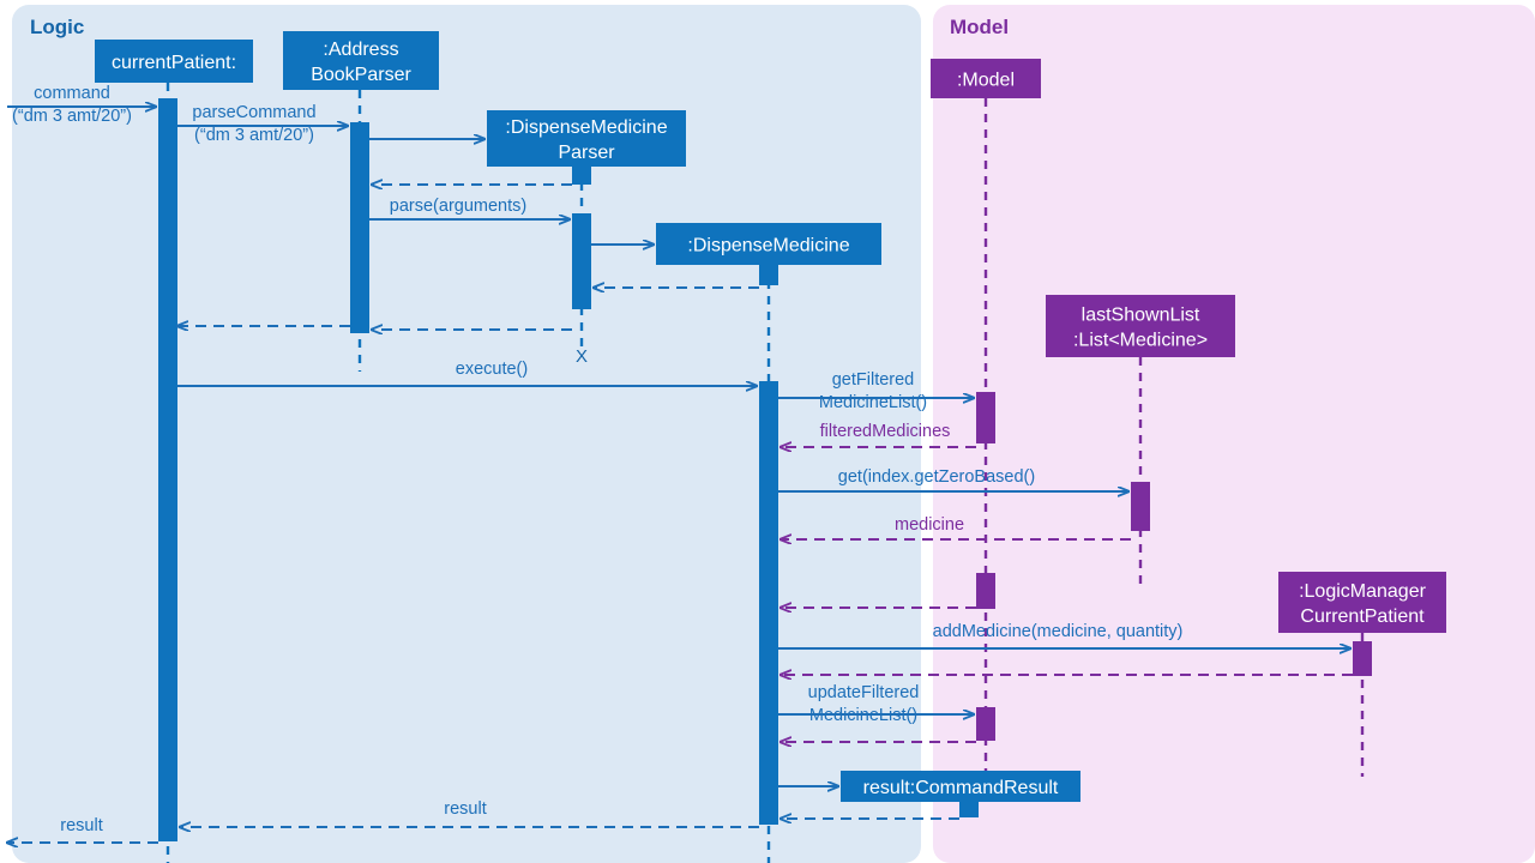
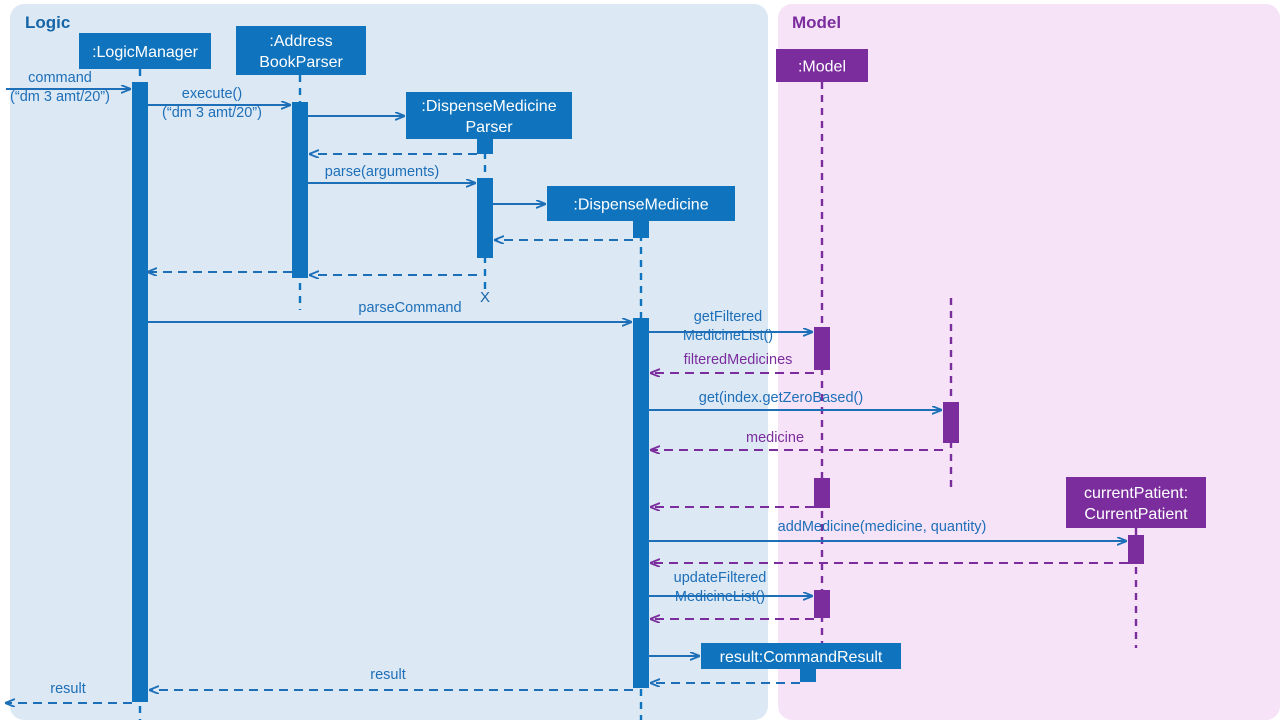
  Logic
  Model
  command
  (“dm 3 amt/20”)
- parseCommand
+ execute()
  (“dm 3 amt/20”)
  parse(arguments)
- execute()
+ parseCommand
  getFiltered
  MedicineList()
  filteredMedicines
  get(index.getZeroBased()
  medicine
  addMedicine(medicine, quantity)
  updateFiltered
  MedicineList()
  result
  result
- currentPatient:
+ :LogicManager
  :Address
  BookParser
  :DispenseMedicine
  Parser
  :DispenseMedicine
  :Model
- lastShownList
- :List<Medicine>
- :LogicManager
+ currentPatient:
  CurrentPatient
  result:CommandResult
  X
